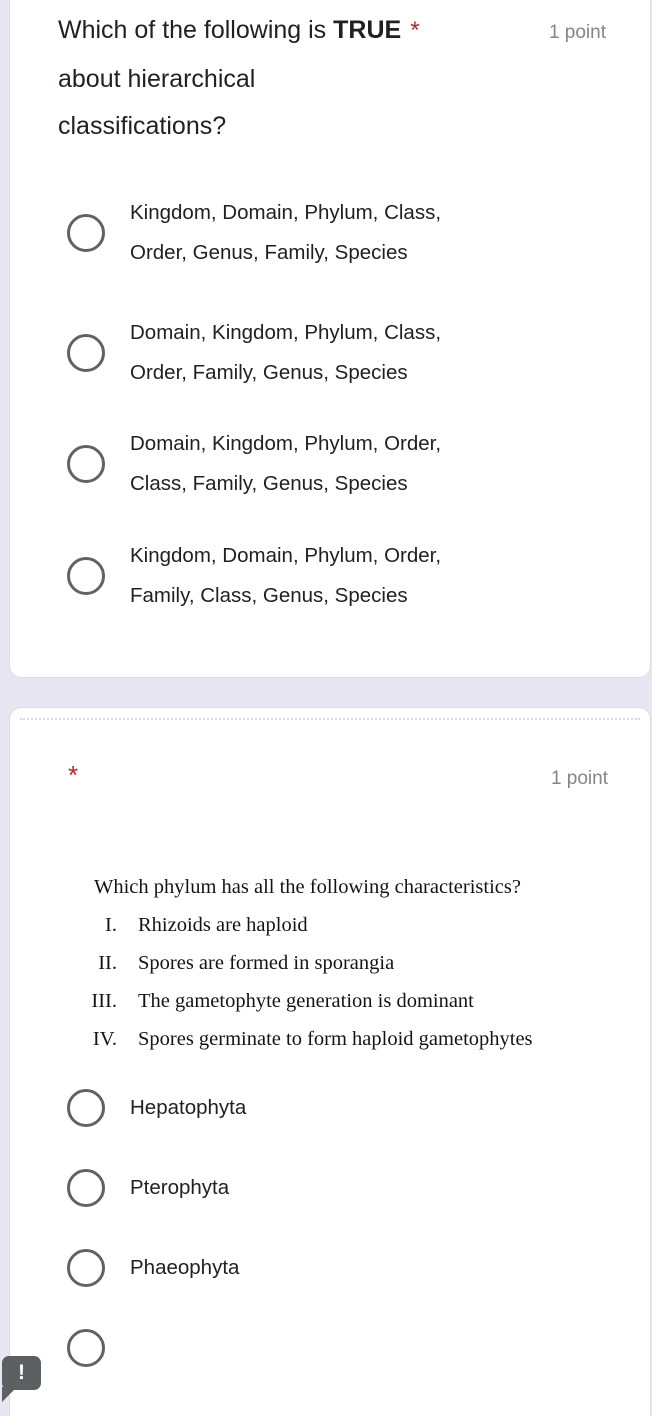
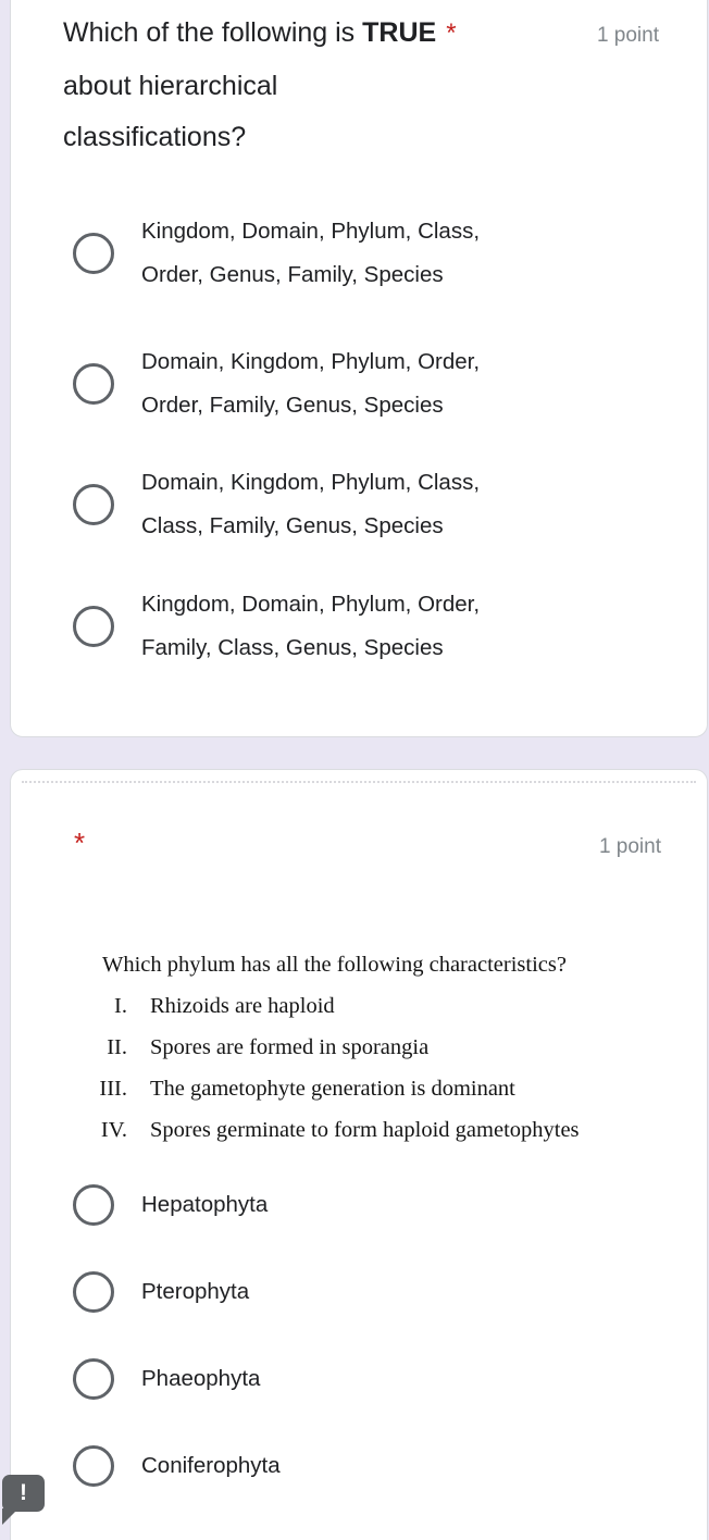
  Which of the following is
  TRUE
  *
  1 point
  about hierarchical
  classifications?
  Kingdom, Domain, Phylum, Class,
  Order, Genus, Family, Species
- Domain, Kingdom, Phylum, Class,
+ Domain, Kingdom, Phylum, Order,
  Order, Family, Genus, Species
- Domain, Kingdom, Phylum, Order,
+ Domain, Kingdom, Phylum, Class,
  Class, Family, Genus, Species
  Kingdom, Domain, Phylum, Order,
  Family, Class, Genus, Species
  *
  1 point
  Which phylum has all the following characteristics?
  I.
  Rhizoids are haploid
  II.
  Spores are formed in sporangia
  III.
  The gametophyte generation is dominant
  IV.
  Spores germinate to form haploid gametophytes
  Hepatophyta
  Pterophyta
  Phaeophyta
+ Coniferophyta
  !
